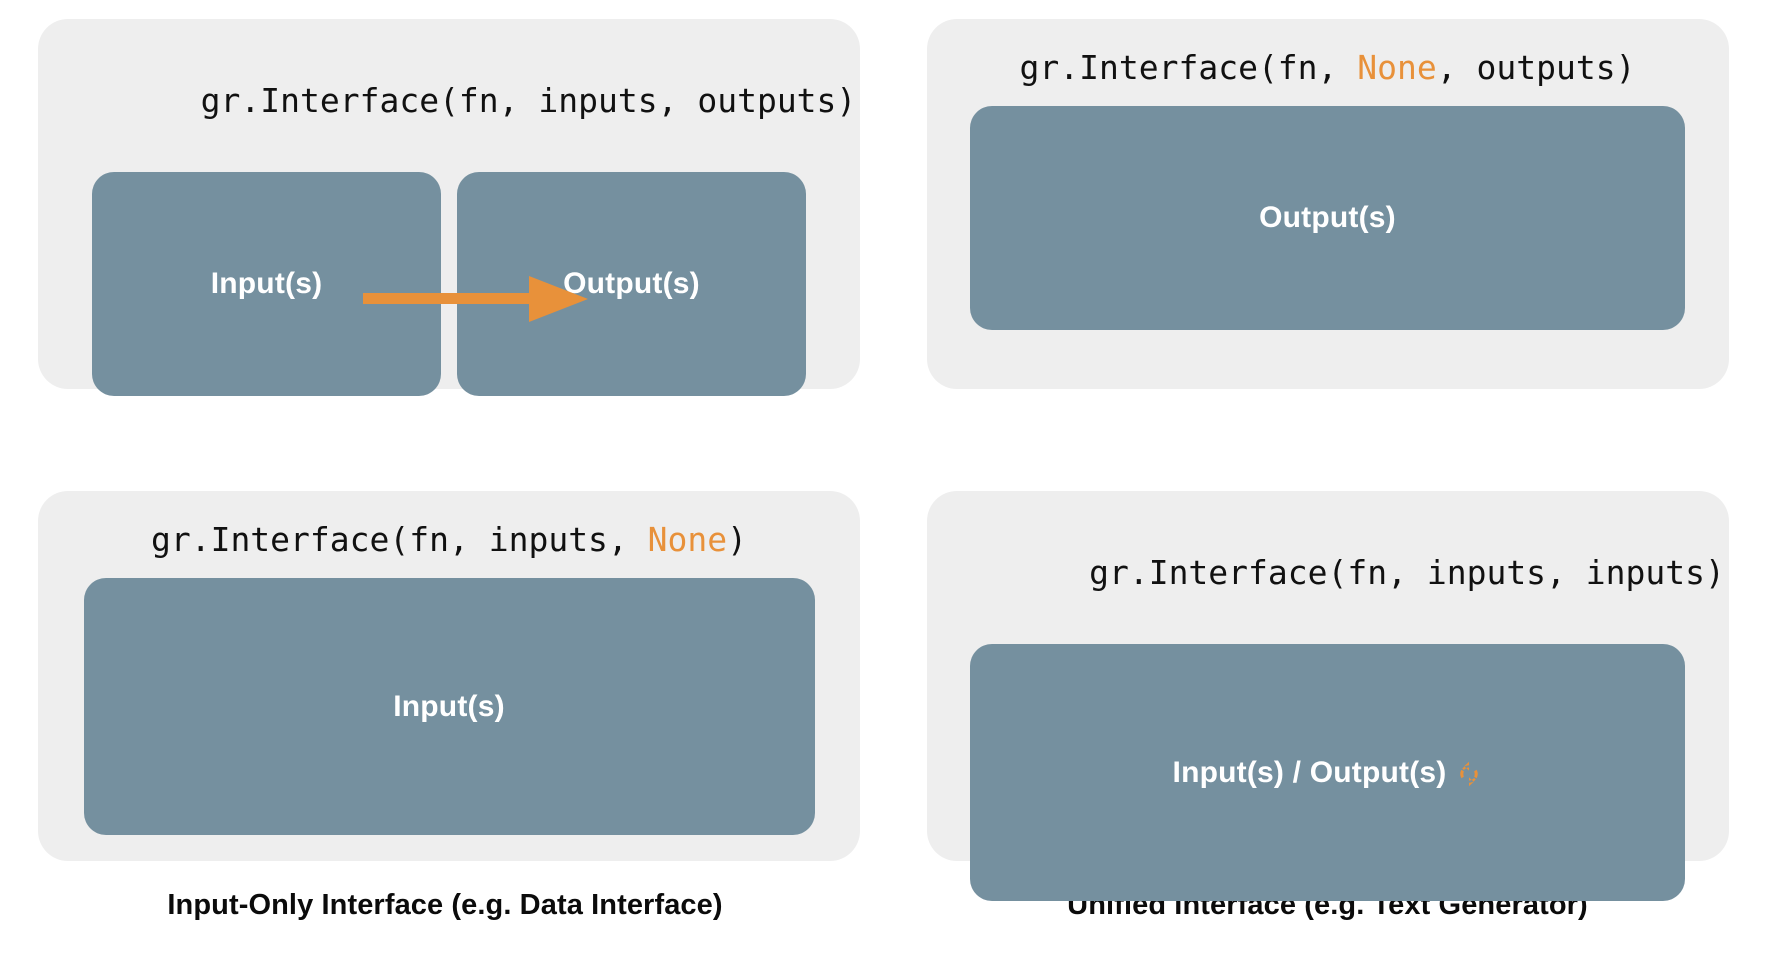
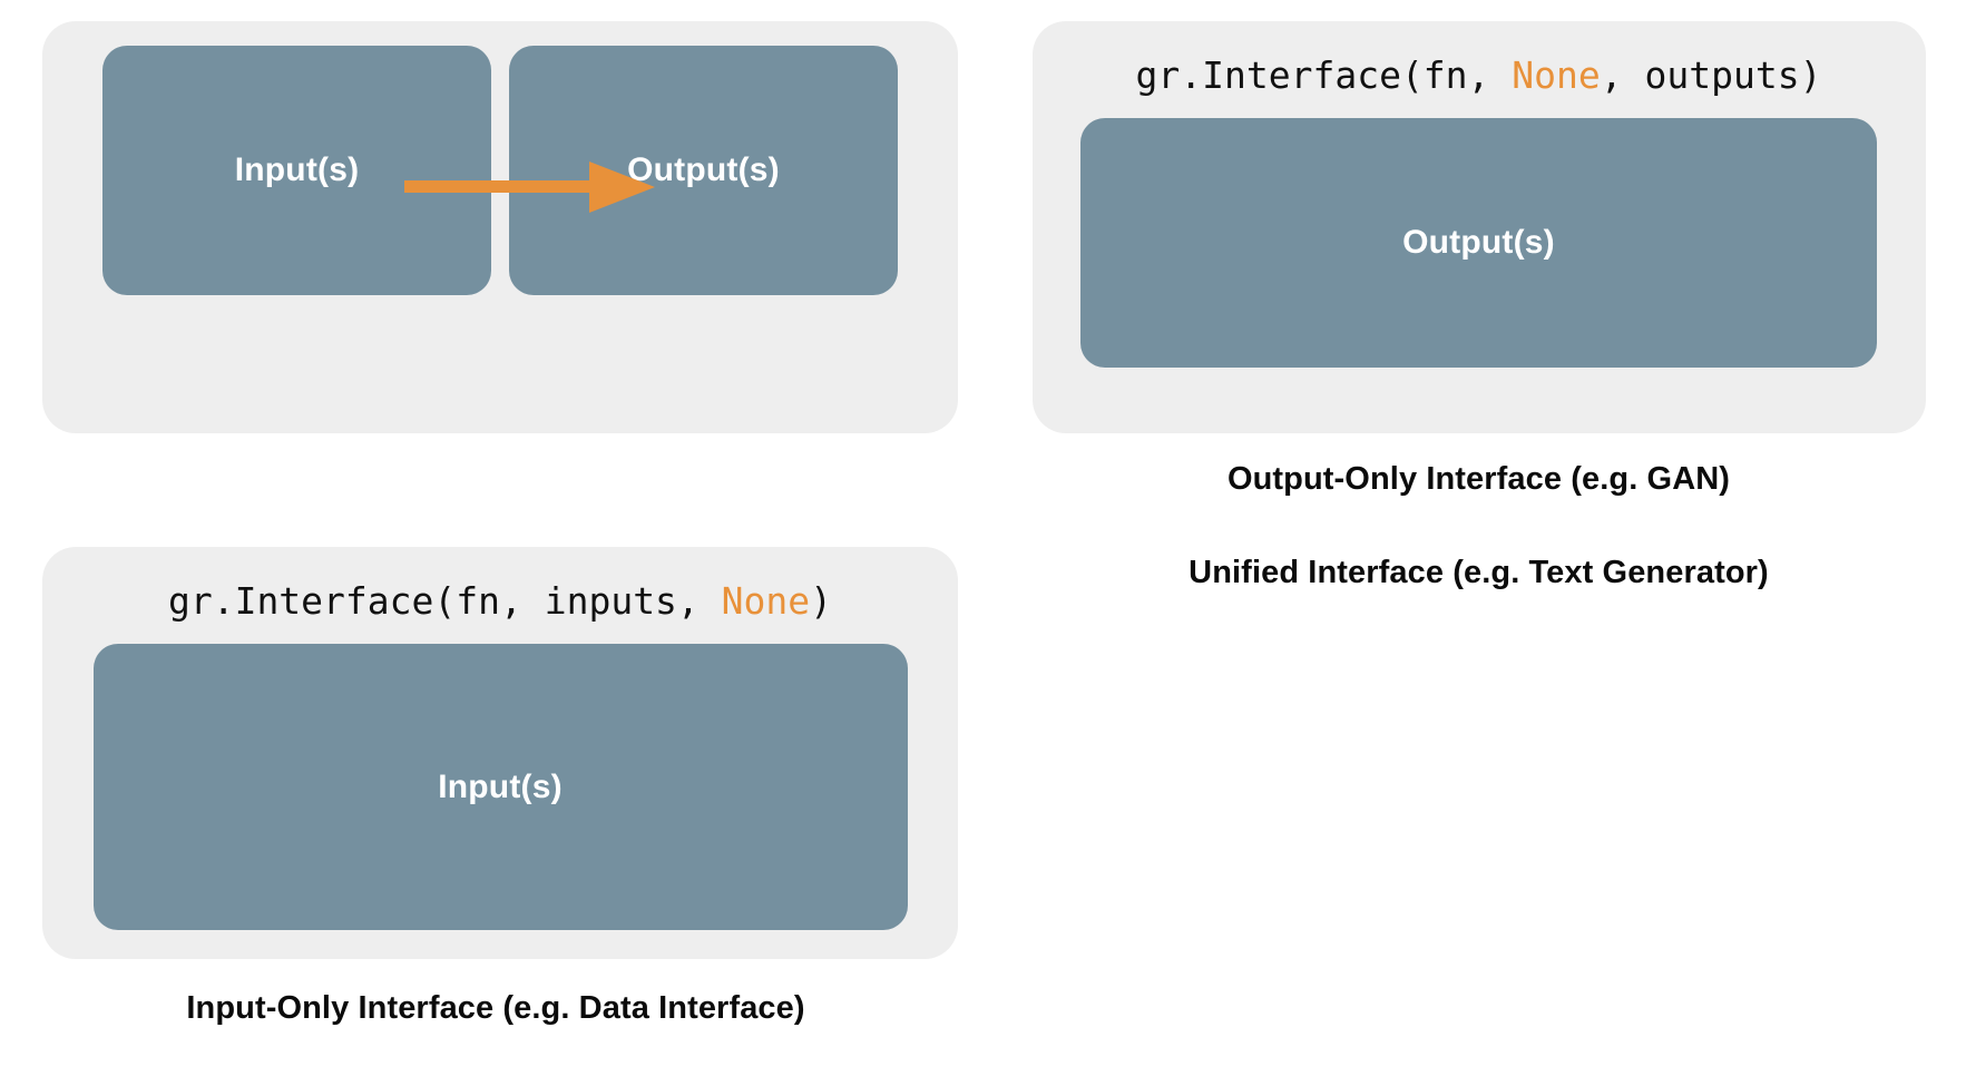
- gr.Interface(fn, inputs, outputs)
  Input(s)
  Output(s)
  gr.Interface(fn, None, outputs)
  Output(s)
+ Output-Only Interface (e.g. GAN)
  gr.Interface(fn, inputs, None)
  Input(s)
  Input-Only Interface (e.g. Data Interface)
- gr.Interface(fn, inputs, inputs)
- Input(s) / Output(s)
  Unified Interface (e.g. Text Generator)
